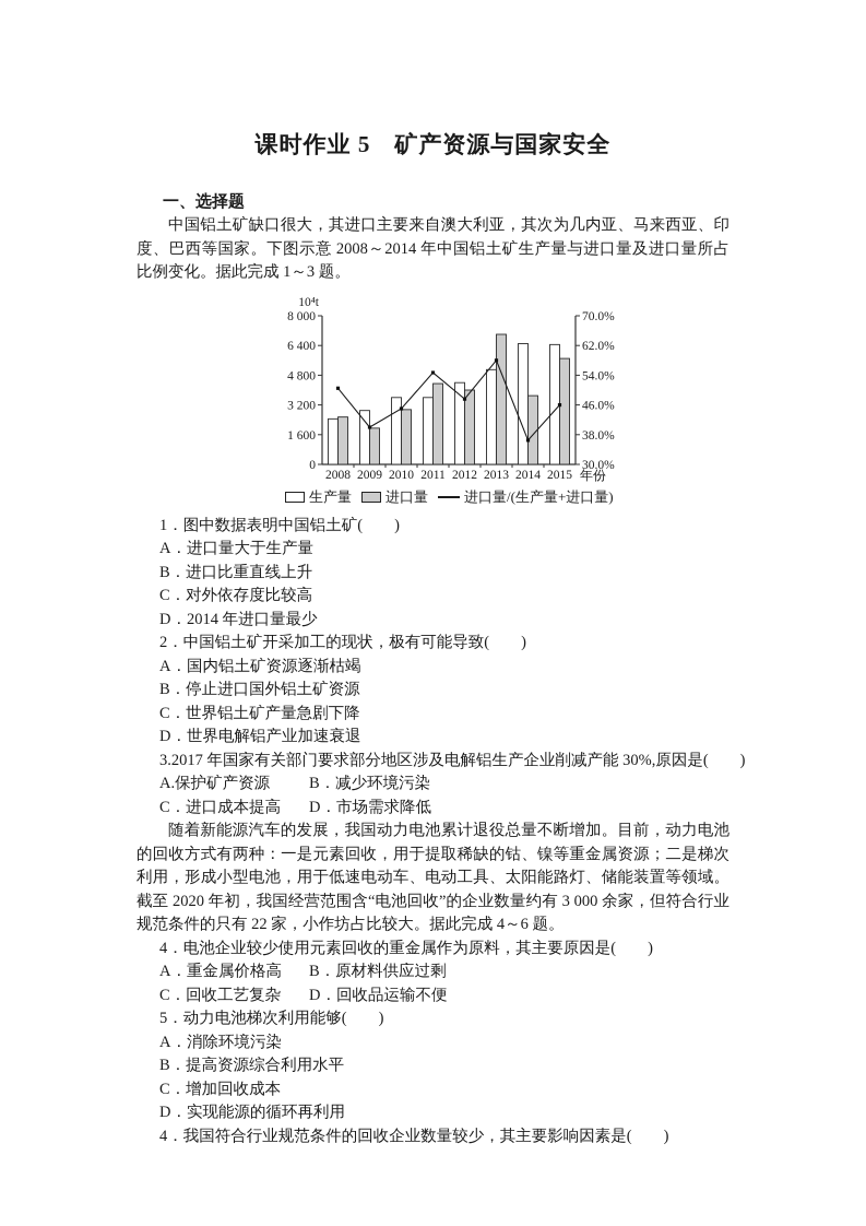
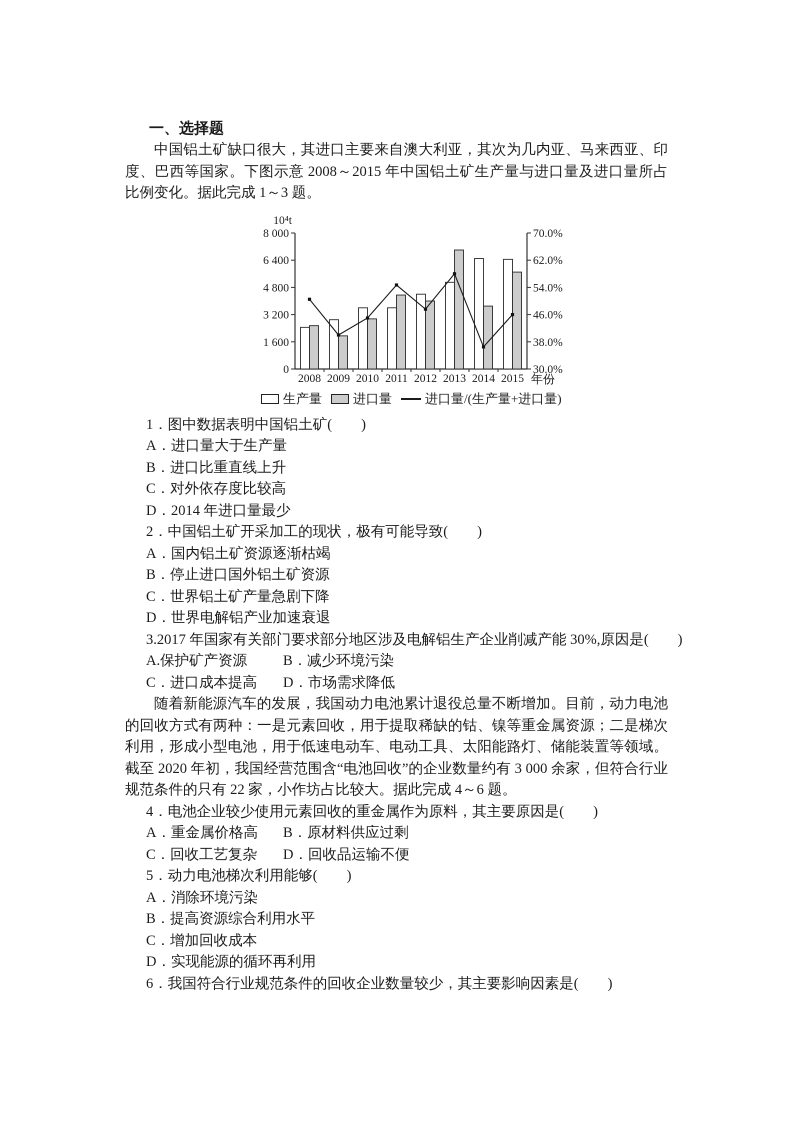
- 课时作业 5 矿产资源与国家安全
  一、选择题
- 中国铝土矿缺口很大，其进口主要来自澳大利亚，其次为几内亚、马来西亚、印度、巴西等国家。下图示意 2008～2014 年中国铝土矿生产量与进口量及进口量所占比例变化。据此完成 1～3 题。
+ 中国铝土矿缺口很大，其进口主要来自澳大利亚，其次为几内亚、马来西亚、印度、巴西等国家。下图示意 2008～2015 年中国铝土矿生产量与进口量及进口量所占比例变化。据此完成 1～3 题。
  8 000
  6 400
  4 800
  3 200
  1 600
  0
  70.0%
  62.0%
  54.0%
  46.0%
  38.0%
  30.0%
  2008
  2009
  2010
  2011
  2012
  2013
  2014
  2015
  10⁴t
  年份
  生产量
  进口量
  进口量/(生产量+进口量)
  1．图中数据表明中国铝土矿( )
  A．进口量大于生产量
  B．进口比重直线上升
  C．对外依存度比较高
  D．2014 年进口量最少
  2．中国铝土矿开采加工的现状，极有可能导致( )
  A．国内铝土矿资源逐渐枯竭
  B．停止进口国外铝土矿资源
  C．世界铝土矿产量急剧下降
  D．世界电解铝产业加速衰退
  3.2017 年国家有关部门要求部分地区涉及电解铝生产企业削减产能 30%,原因是( )
  A.保护矿产资源 B．减少环境污染
  C．进口成本提高 D．市场需求降低
  随着新能源汽车的发展，我国动力电池累计退役总量不断增加。目前，动力电池的回收方式有两种：一是元素回收，用于提取稀缺的钴、镍等重金属资源；二是梯次利用，形成小型电池，用于低速电动车、电动工具、太阳能路灯、储能装置等领域。截至 2020 年初，我国经营范围含“电池回收”的企业数量约有 3 000 余家，但符合行业规范条件的只有 22 家，小作坊占比较大。据此完成 4～6 题。
  4．电池企业较少使用元素回收的重金属作为原料，其主要原因是( )
  A．重金属价格高 B．原材料供应过剩
  C．回收工艺复杂 D．回收品运输不便
  5．动力电池梯次利用能够( )
  A．消除环境污染
  B．提高资源综合利用水平
  C．增加回收成本
  D．实现能源的循环再利用
- 4．我国符合行业规范条件的回收企业数量较少，其主要影响因素是( )
+ 6．我国符合行业规范条件的回收企业数量较少，其主要影响因素是( )
